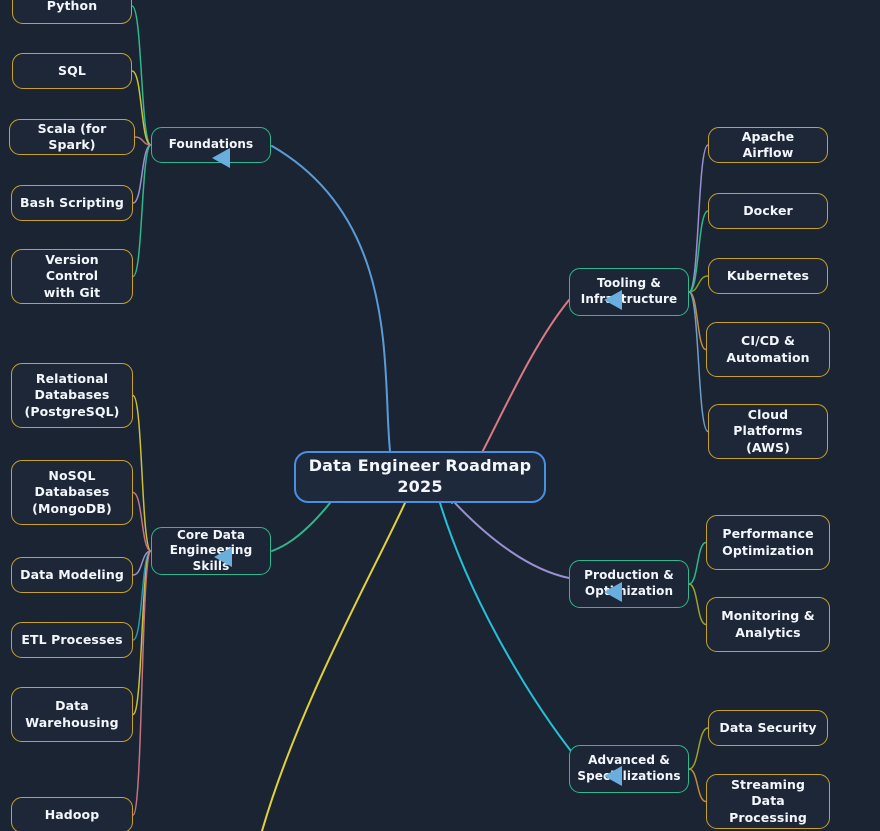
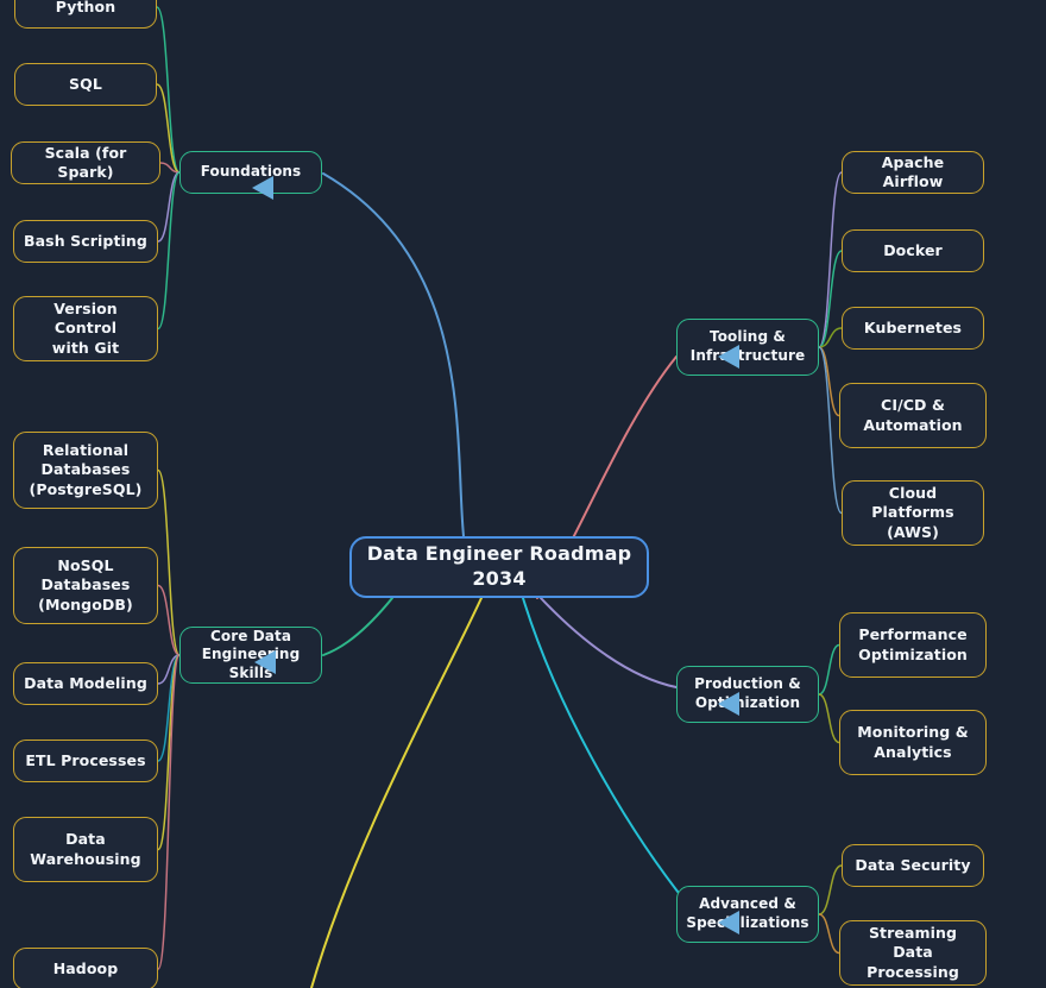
- Data Engineer Roadmap 2025
+ Data Engineer Roadmap 2034
  Python
  SQL
  Scala (for Spark)
  Bash Scripting
  Version Control
  with Git
  Foundations
  Relational
  Databases
  (PostgreSQL)
  NoSQL
  Databases
  (MongoDB)
  Data Modeling
  ETL Processes
  Data
  Warehousing
  Hadoop
  Core Data
  Engineering Skills
  Apache Airflow
  Docker
  Kubernetes
  CI/CD &
  Automation
  Cloud Platforms
  (AWS)
  Tooling &
  Infrastructure
  Performance
  Optimization
  Monitoring &
  Analytics
  Production &
  Optimization
  Data Security
  Streaming Data
  Processing
  Advanced &
  Specializations
